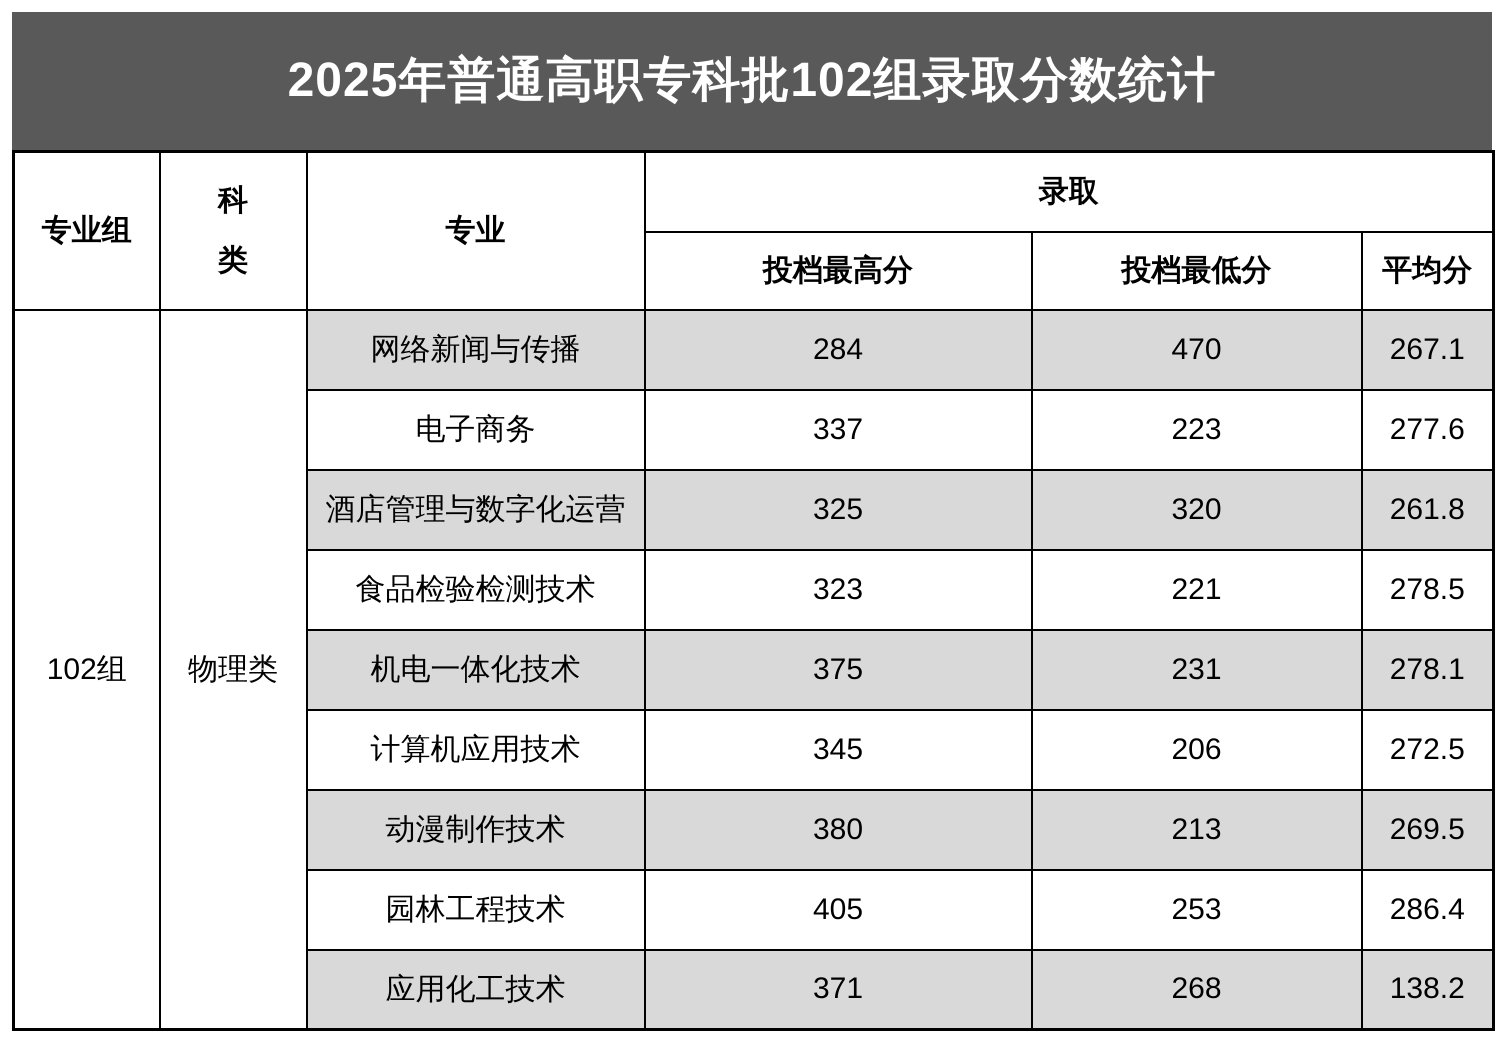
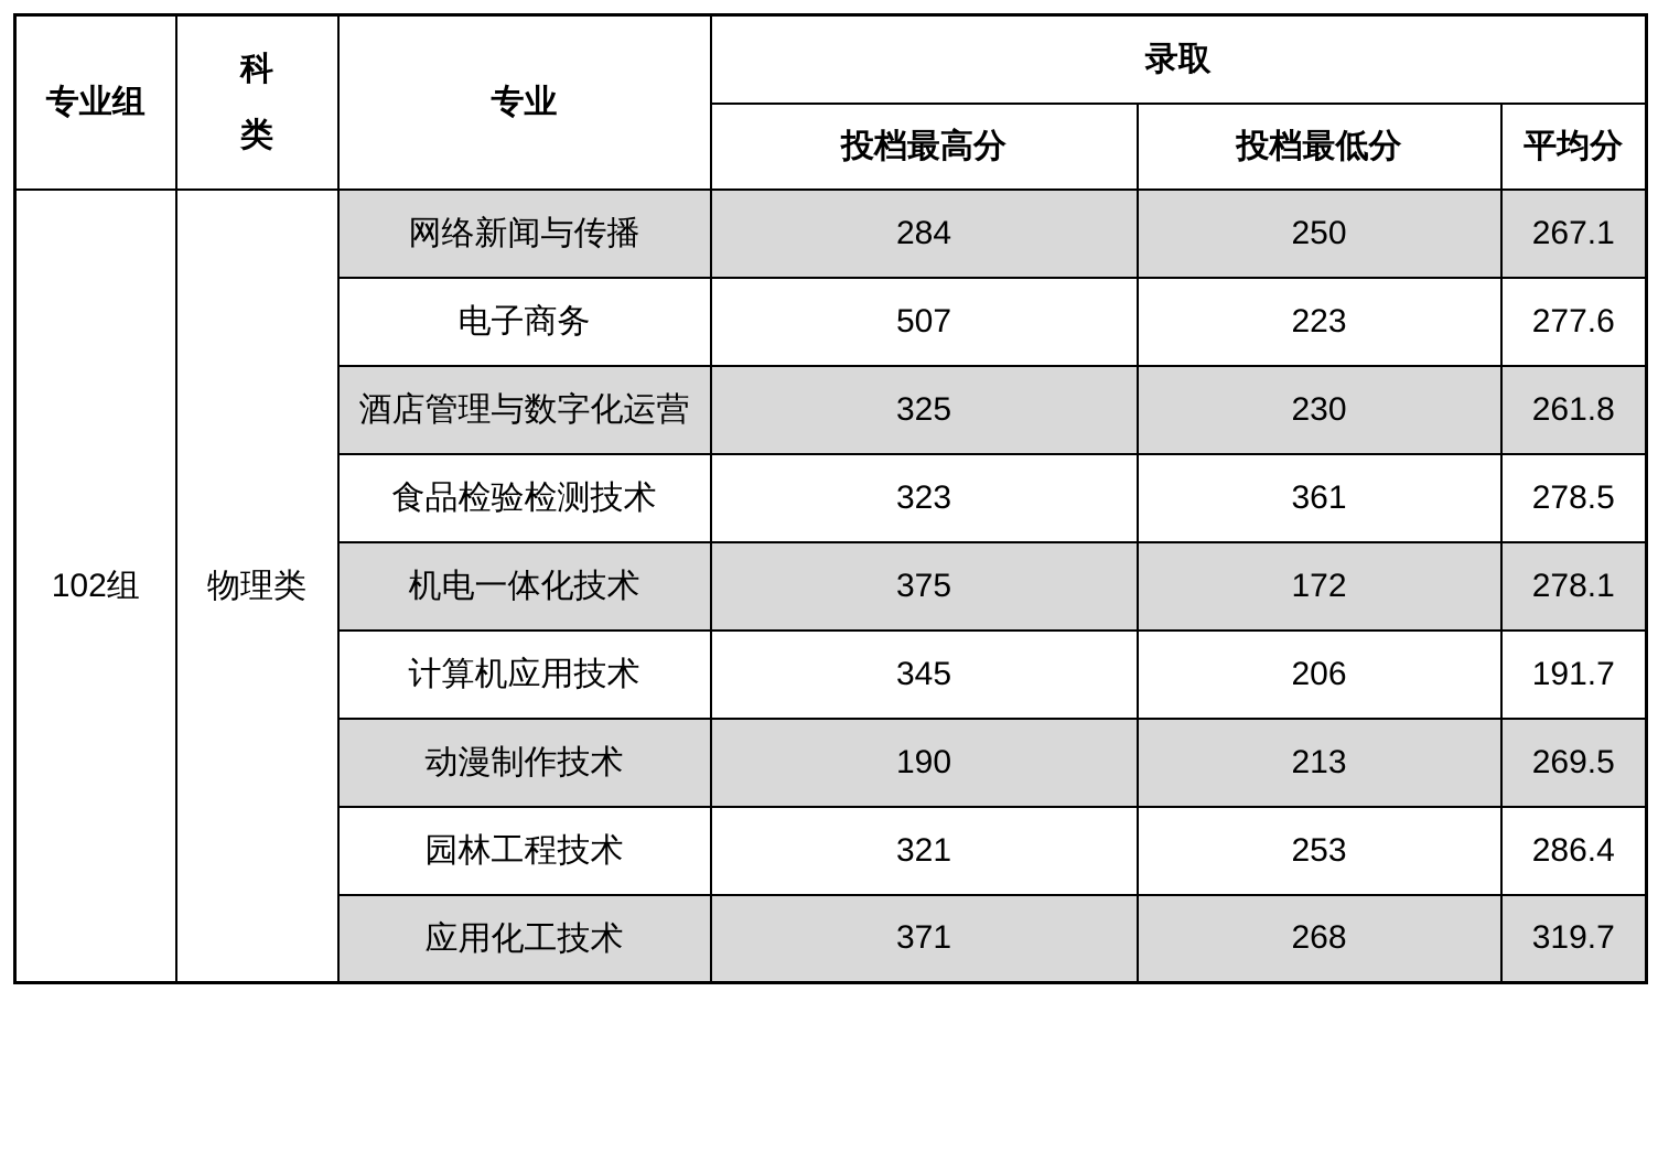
- 2025年普通高职专科批102组录取分数统计
  专业组	科类	专业	录取
  投档最高分	投档最低分	平均分
- 102组	物理类	网络新闻与传播	284	470	267.1
+ 102组	物理类	网络新闻与传播	284	250	267.1
- 电子商务	337	223	277.6
+ 电子商务	507	223	277.6
- 酒店管理与数字化运营	325	320	261.8
+ 酒店管理与数字化运营	325	230	261.8
- 食品检验检测技术	323	221	278.5
+ 食品检验检测技术	323	361	278.5
- 机电一体化技术	375	231	278.1
+ 机电一体化技术	375	172	278.1
- 计算机应用技术	345	206	272.5
+ 计算机应用技术	345	206	191.7
- 动漫制作技术	380	213	269.5
+ 动漫制作技术	190	213	269.5
- 园林工程技术	405	253	286.4
+ 园林工程技术	321	253	286.4
- 应用化工技术	371	268	138.2
+ 应用化工技术	371	268	319.7
